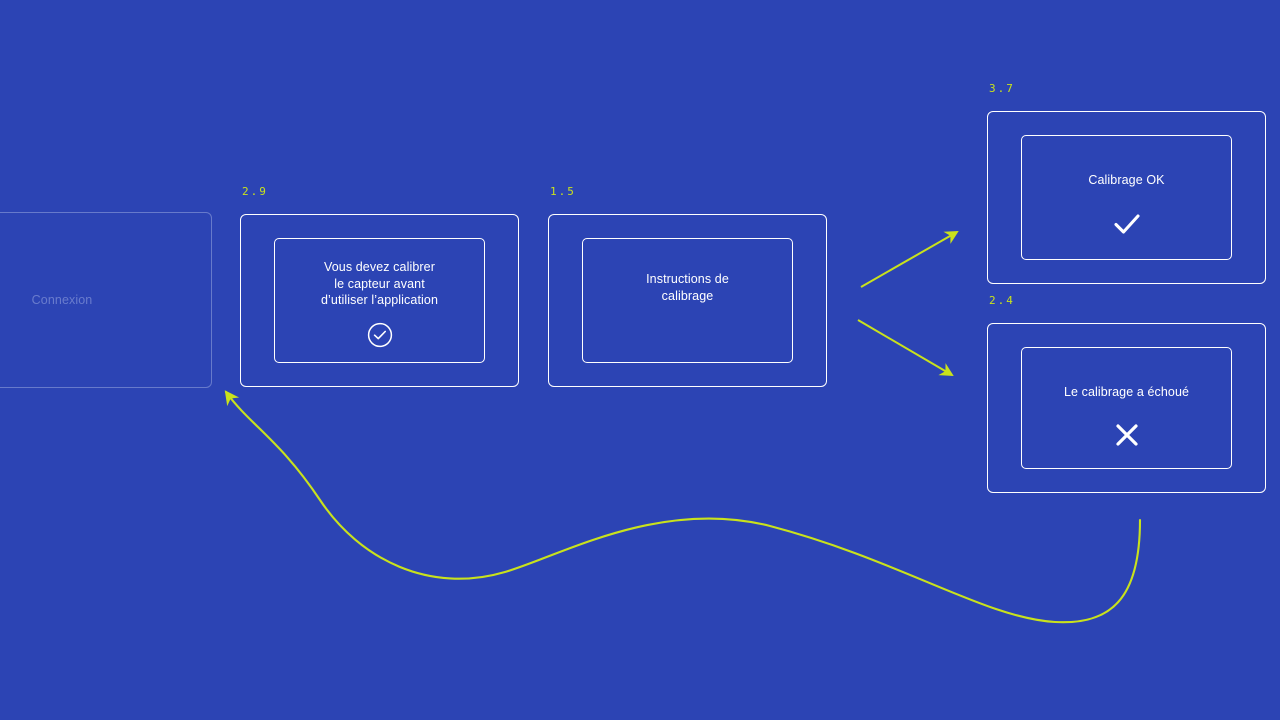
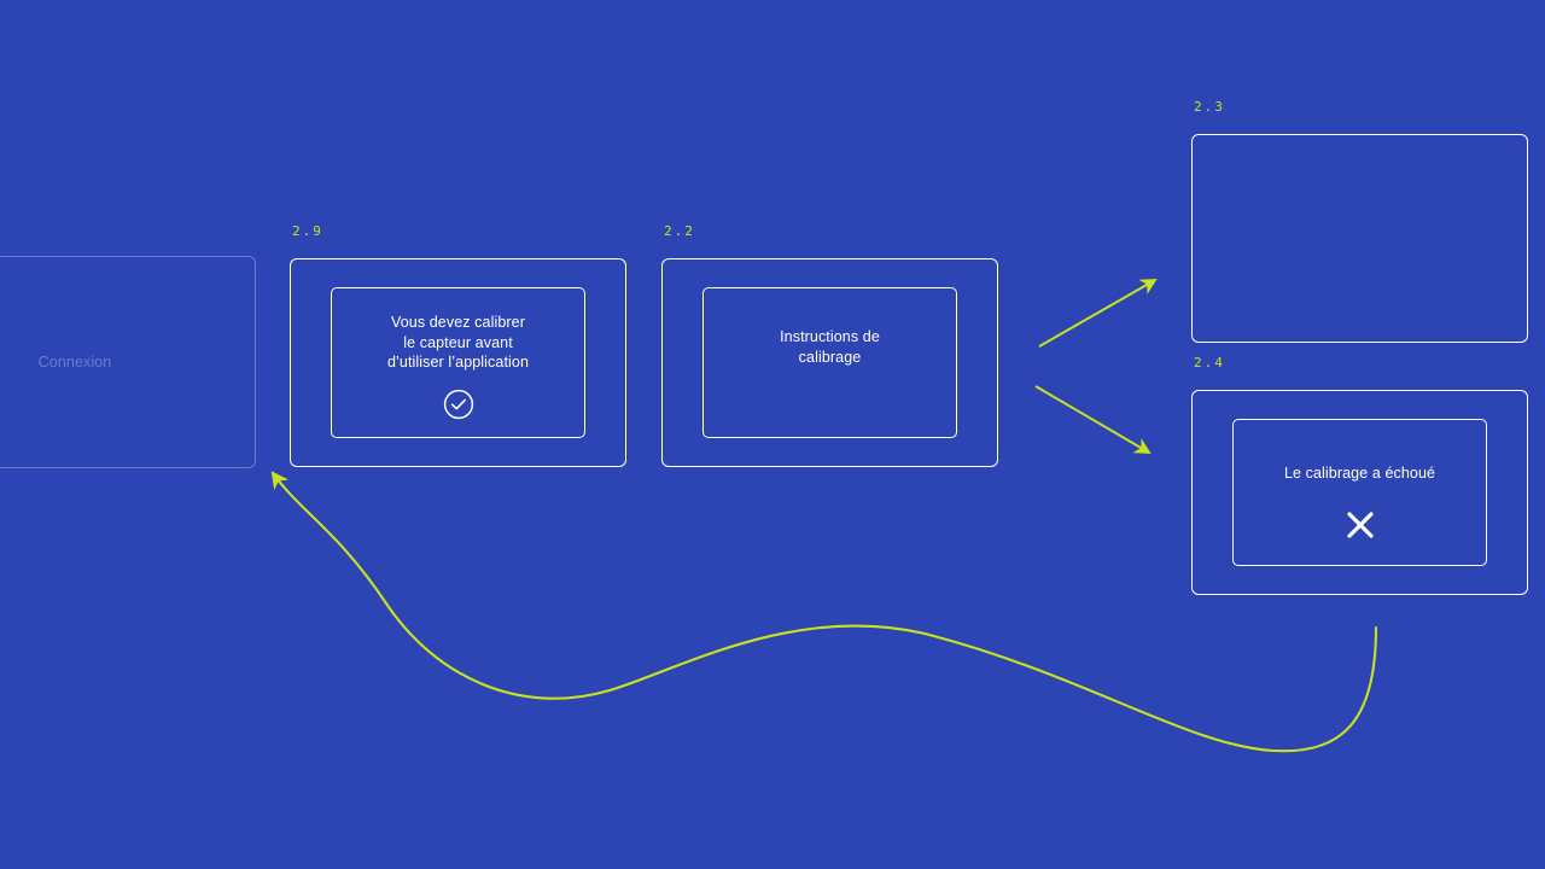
  Connexion
  2.9
  Vous devez calibrer
  le capteur avant
  d’utiliser l’application
- 1.5
+ 2.2
  Instructions de
  calibrage
- 3.7
+ 2.3
- Calibrage OK
  2.4
  Le calibrage a échoué
